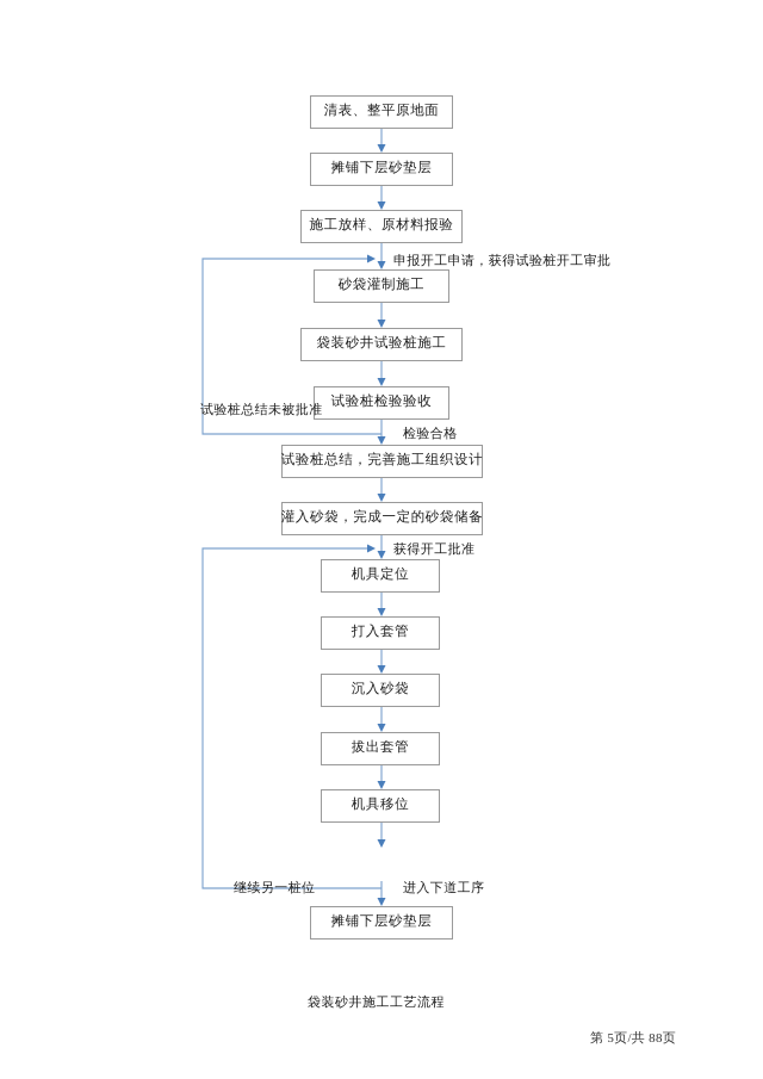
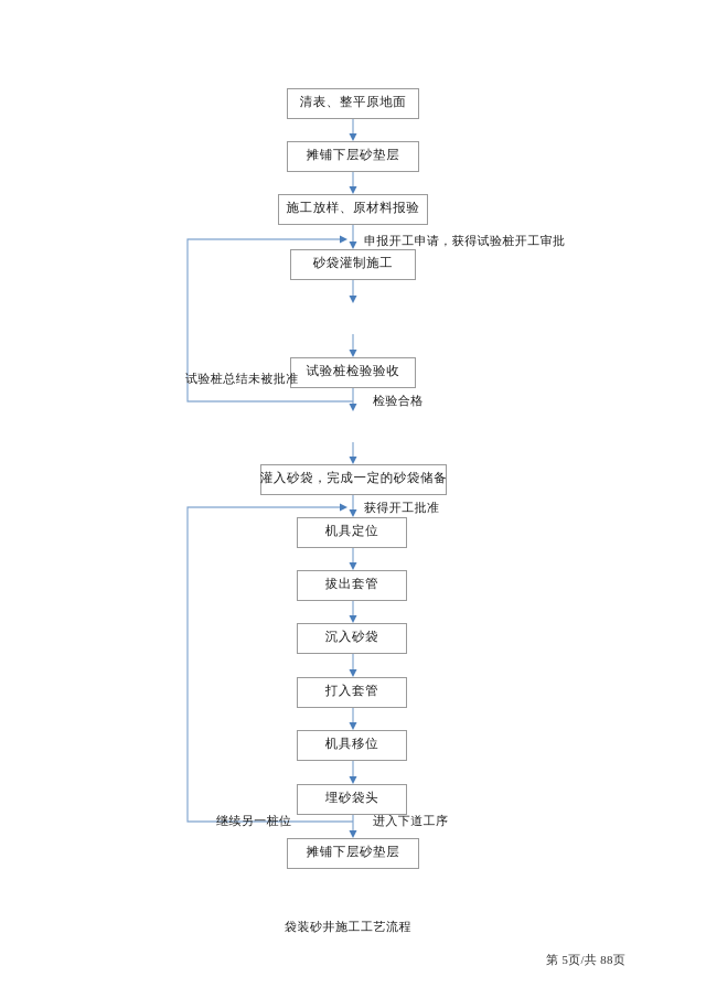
  清表、整平原地面
  摊铺下层砂垫层
  施工放样、原材料报验
  砂袋灌制施工
- 袋装砂井试验桩施工
  试验桩检验验收
- 试验桩总结，完善施工组织设计
  灌入砂袋，完成一定的砂袋储备
  机具定位
- 打入套管
+ 拔出套管
  沉入砂袋
- 拔出套管
+ 打入套管
  机具移位
+ 埋砂袋头
  摊铺下层砂垫层
  申报开工申请，获得试验桩开工审批
  试验桩总结未被批准
  检验合格
  获得开工批准
  继续另一桩位
  进入下道工序
  袋装砂井施工工艺流程
  第 5页/共 88页
